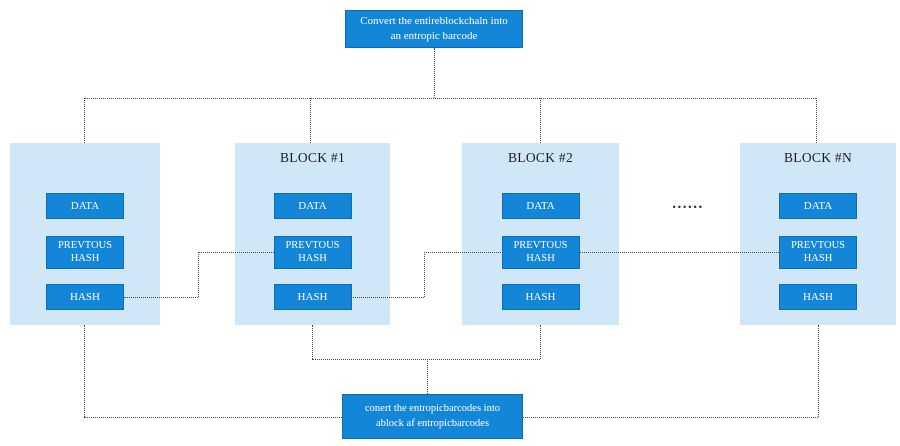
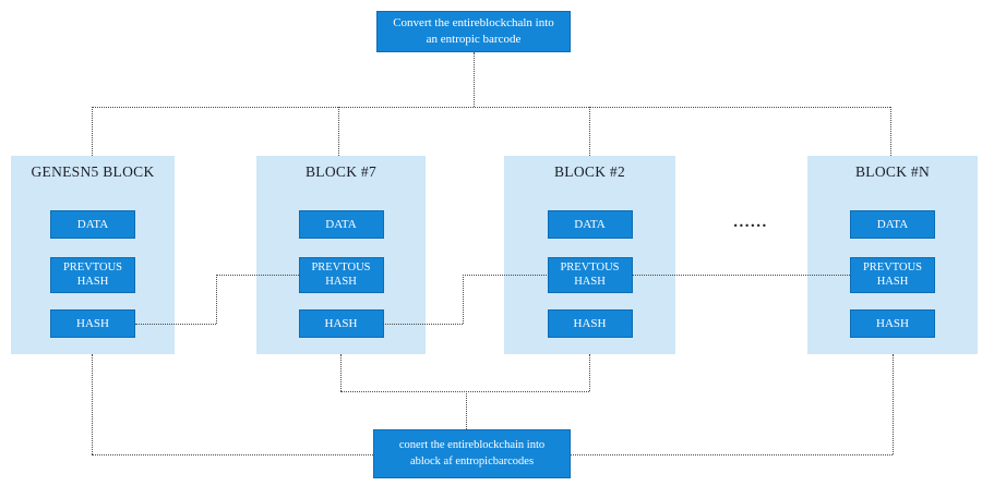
  Convert the entireblockchaln into an entropic barcode
+ GENESN5 BLOCK
  DATA
  PREVTOUS HASH
  HASH
- BLOCK #1
+ BLOCK #7
  DATA
  PREVTOUS HASH
  HASH
  BLOCK #2
  DATA
  PREVTOUS HASH
  HASH
  ......
  BLOCK #N
  DATA
  PREVTOUS HASH
  HASH
- conert the entropicbarcodes into ablock af entropicbarcodes
+ conert the entireblockchain into ablock af entropicbarcodes
